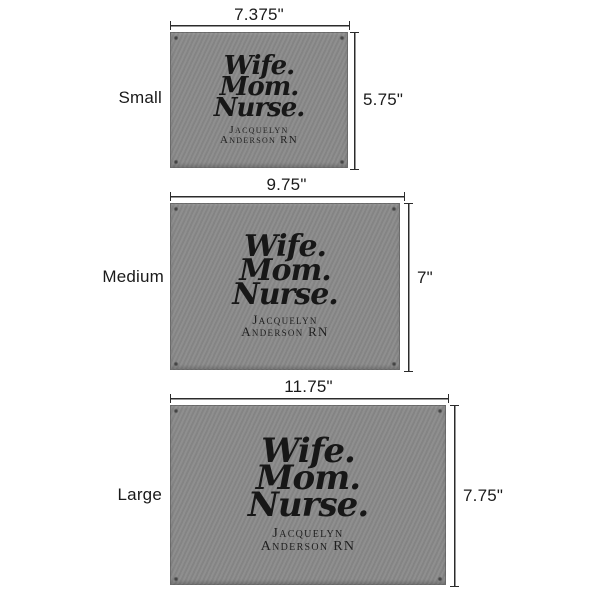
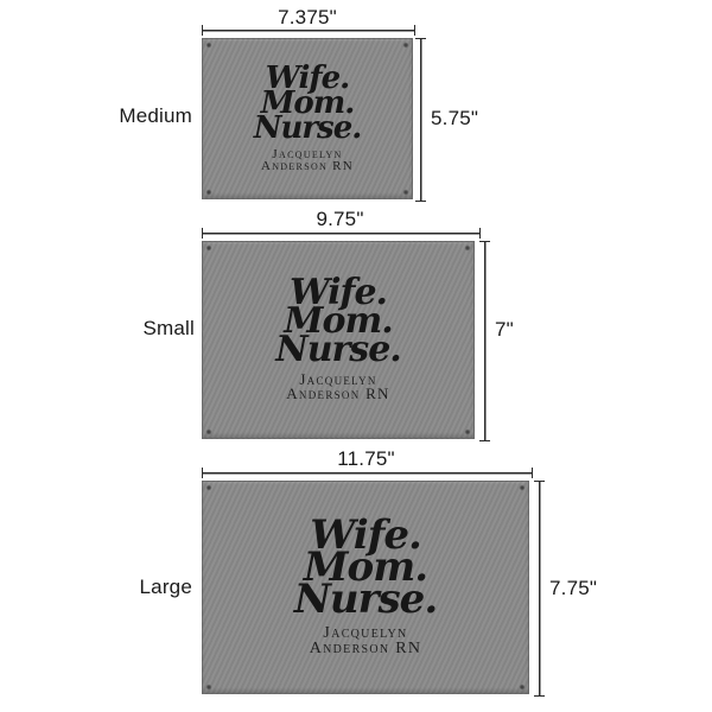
  7.375"
- Small
+ Medium
  Wife.
  Mom.
  Nurse.
  Jacquelyn
  Anderson RN
  5.75"
  9.75"
- Medium
+ Small
  Wife.
  Mom.
  Nurse.
  Jacquelyn
  Anderson RN
  7"
  11.75"
  Large
  Wife.
  Mom.
  Nurse.
  Jacquelyn
  Anderson RN
  7.75"
